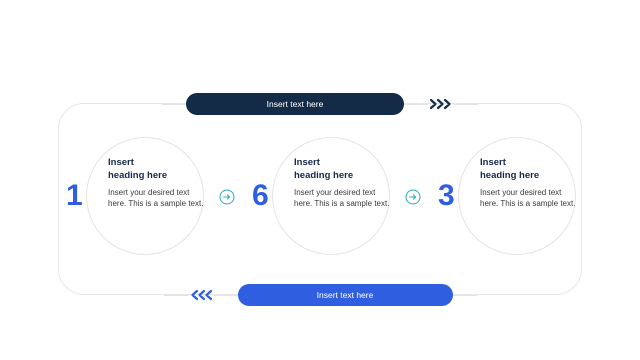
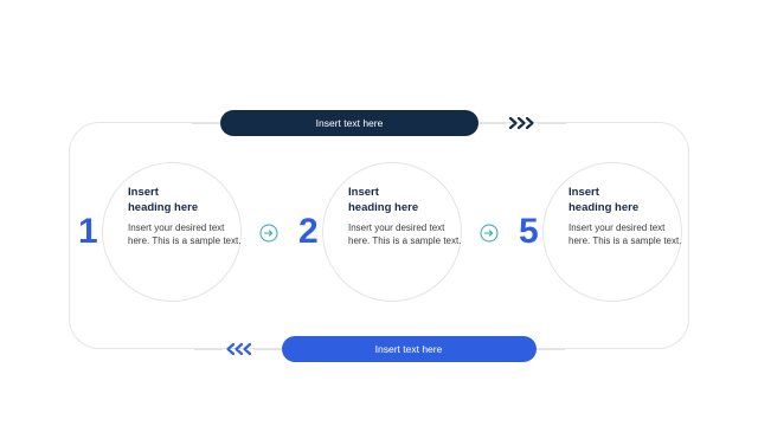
  1
  Insert
  heading here
  Insert your desired text here. This is a sample text.
- 6
+ 2
  Insert
  heading here
  Insert your desired text here. This is a sample text.
- 3
+ 5
  Insert
  heading here
  Insert your desired text here. This is a sample text.
  Insert text here
  Insert text here
